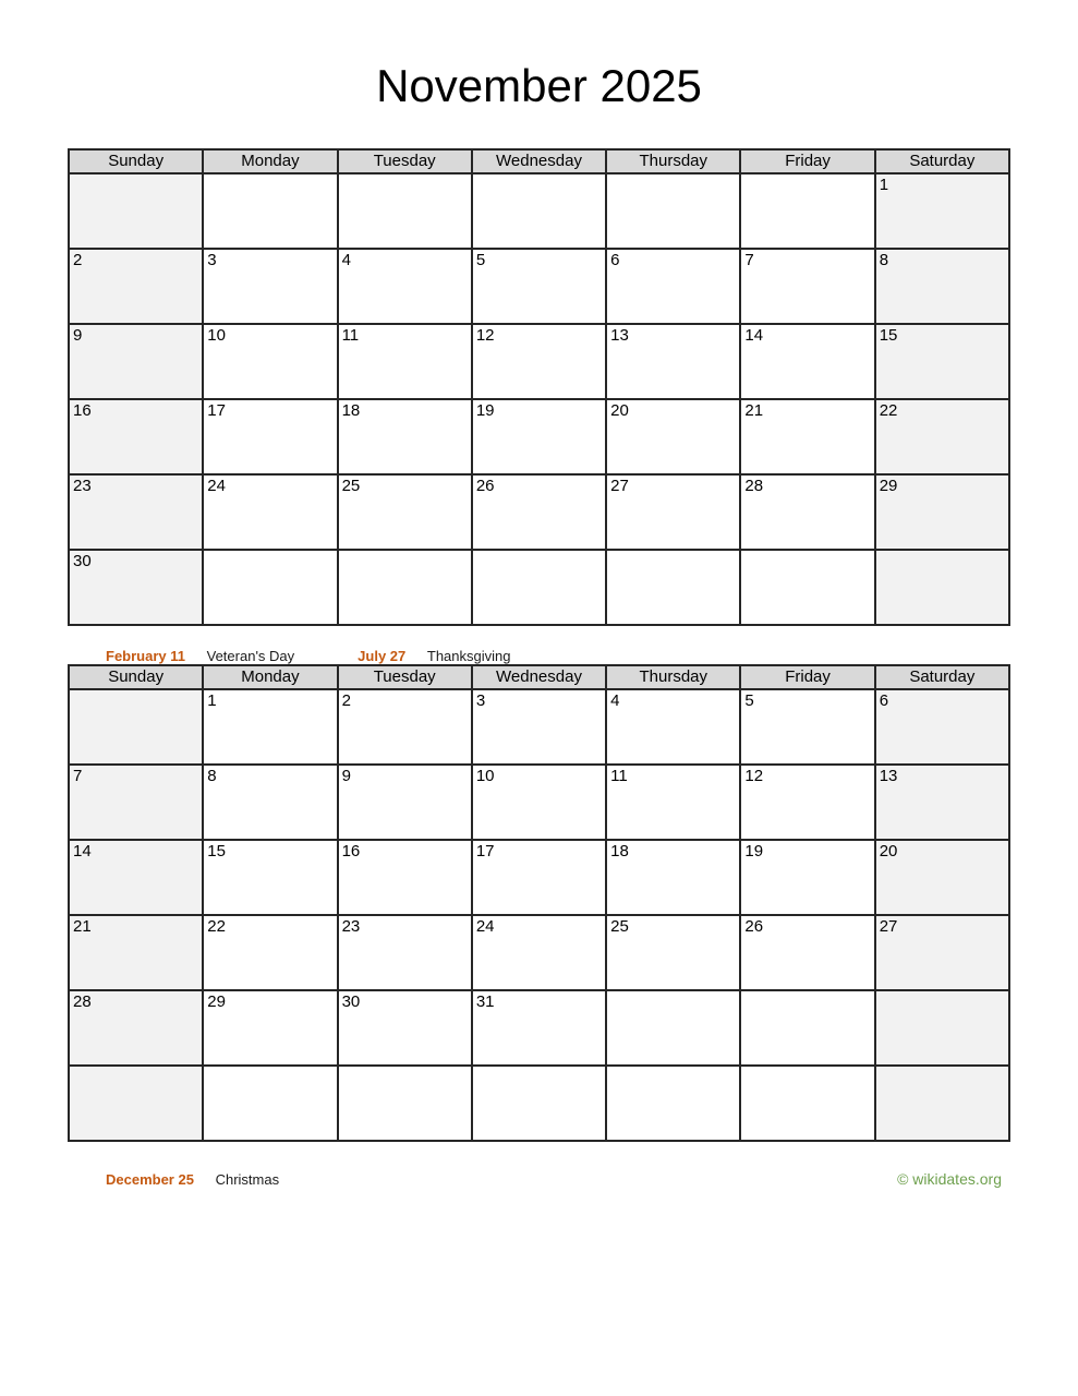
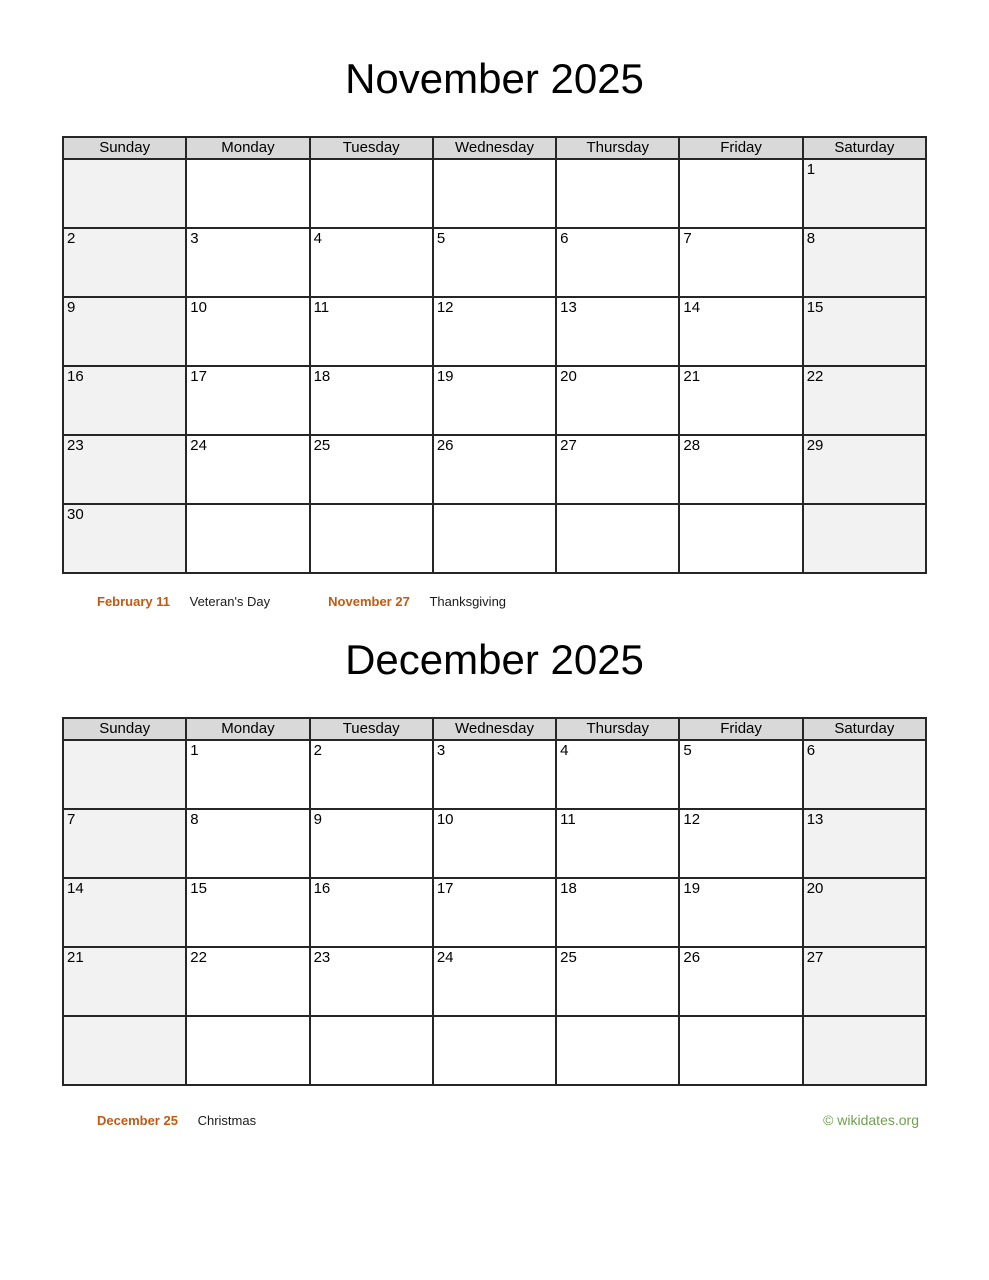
  November 2025
  Sunday	Monday	Tuesday	Wednesday	Thursday	Friday	Saturday
  						1
  2	3	4	5	6	7	8
  9	10	11	12	13	14	15
  16	17	18	19	20	21	22
  23	24	25	26	27	28	29
  30
  February 11 Veteran's Day
- July 27 Thanksgiving
+ November 27 Thanksgiving
+ December 2025
  Sunday	Monday	Tuesday	Wednesday	Thursday	Friday	Saturday
  	1	2	3	4	5	6
  7	8	9	10	11	12	13
  14	15	16	17	18	19	20
  21	22	23	24	25	26	27
- 28	29	30	31
  December 25 Christmas
  © wikidates.org
